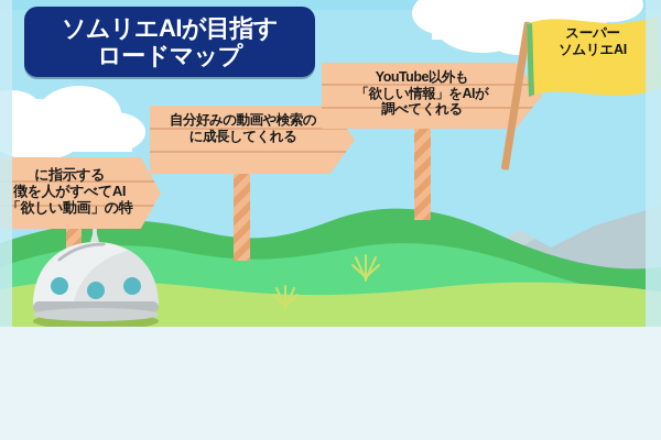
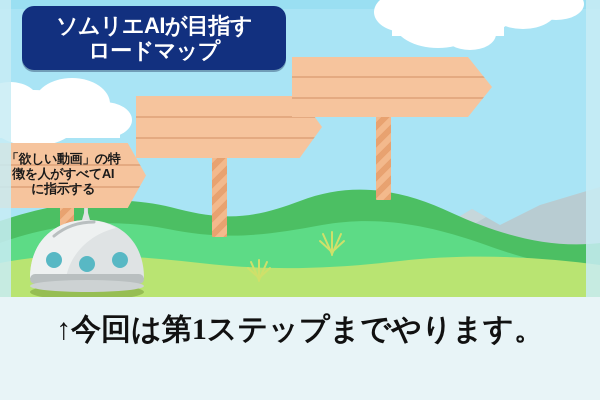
- に指示する
+ 「欲しい動画」の特
  徴を人がすべてAI
- 「欲しい動画」の特
+ に指示する
- 自分好みの動画や検索の
- に成長してくれる
- YouTube以外も
- 「欲しい情報」をAIが
- 調べてくれる
- スーパー
- ソムリエAI
  ソムリエAIが目指す
  ロードマップ
+ ↑今回は第1ステップまでやります。
